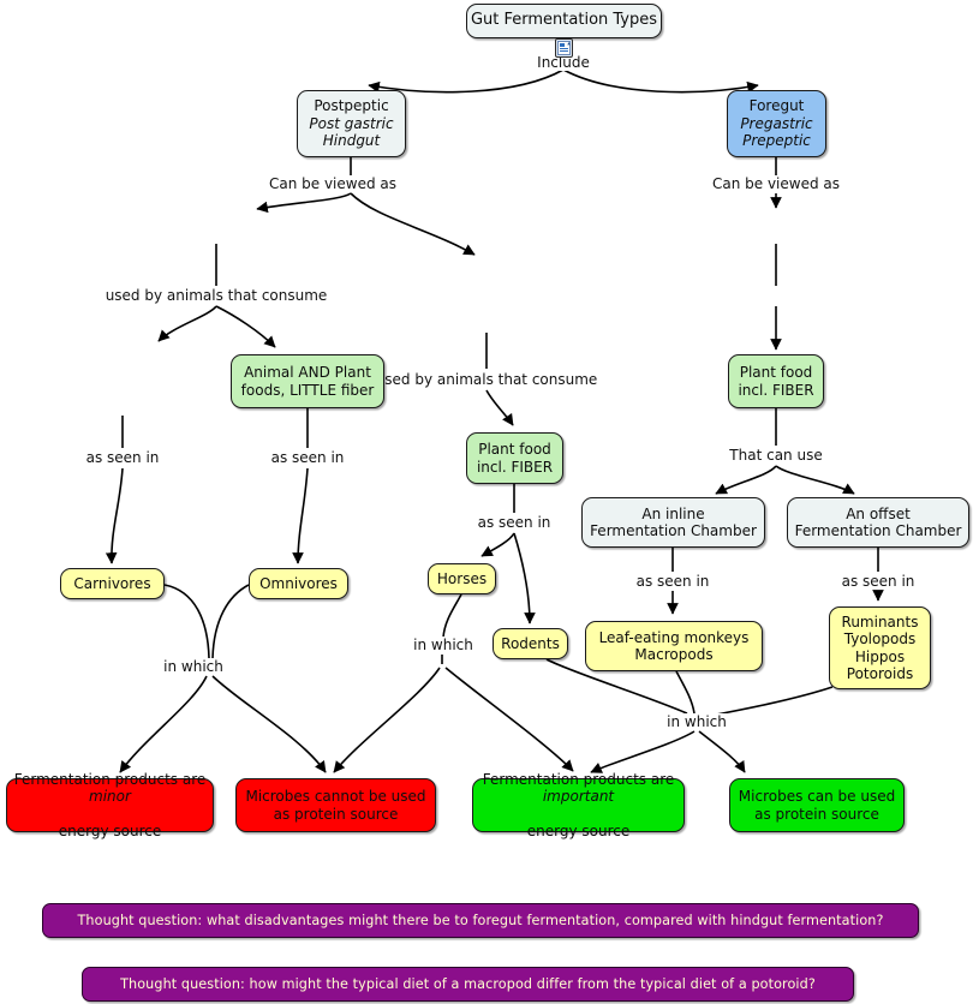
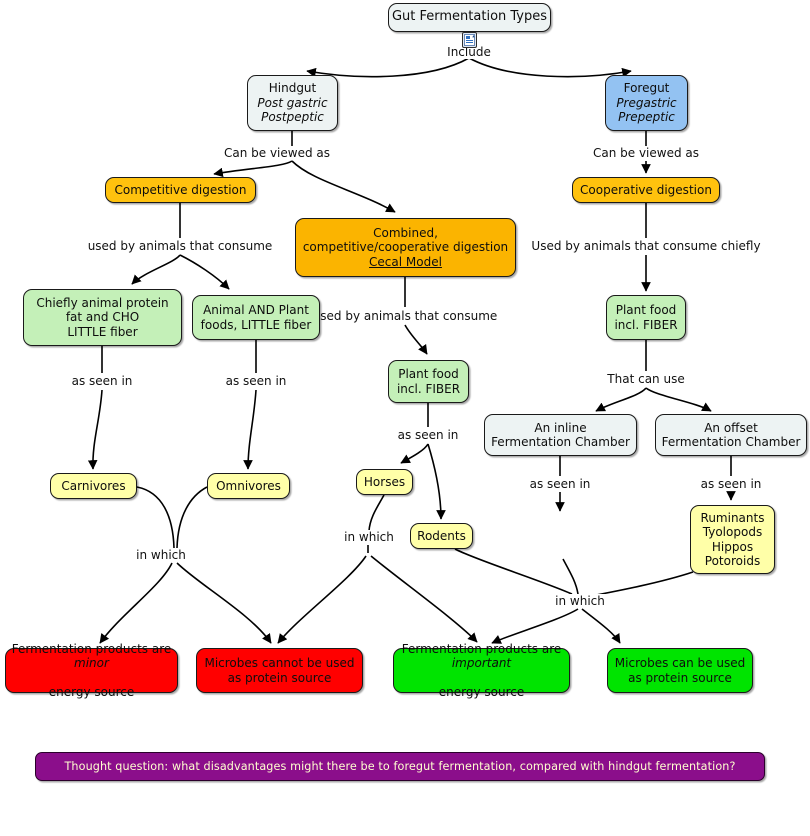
  Gut Fermentation Types
- Postpeptic
+ Hindgut
  Post gastric
- Hindgut
+ Postpeptic
  Foregut
  Pregastric
  Prepeptic
+ Competitive digestion
+ Cooperative digestion
+ Combined,
+ competitive/cooperative digestion
+ Cecal Model
+ Chiefly animal protein
+ fat and CHO
+ LITTLE fiber
  Animal AND Plant
  foods, LITTLE fiber
  Plant food
  incl. FIBER
  Plant food
  incl. FIBER
  An inline
  Fermentation Chamber
  An offset
  Fermentation Chamber
  Carnivores
  Omnivores
  Horses
  Rodents
- Leaf-eating monkeys
- Macropods
  Ruminants
  Tyolopods
  Hippos
  Potoroids
  Fermentation products are
  minor
  energy source
  Microbes cannot be used
  as protein source
  Fermentation products are
  important
  energy source
  Microbes can be used
  as protein source
  Thought question: what disadvantages might there be to foregut fermentation, compared with hindgut fermentation?
- Thought question: how might the typical diet of a macropod differ from the typical diet of a potoroid?
  Include
  Can be viewed as
  Can be viewed as
  used by animals that consume
+ Used by animals that consume chiefly
  sed by animals that consume
  as seen in
  as seen in
  That can use
  as seen in
  as seen in
  as seen in
  in which
  in which
  in which
